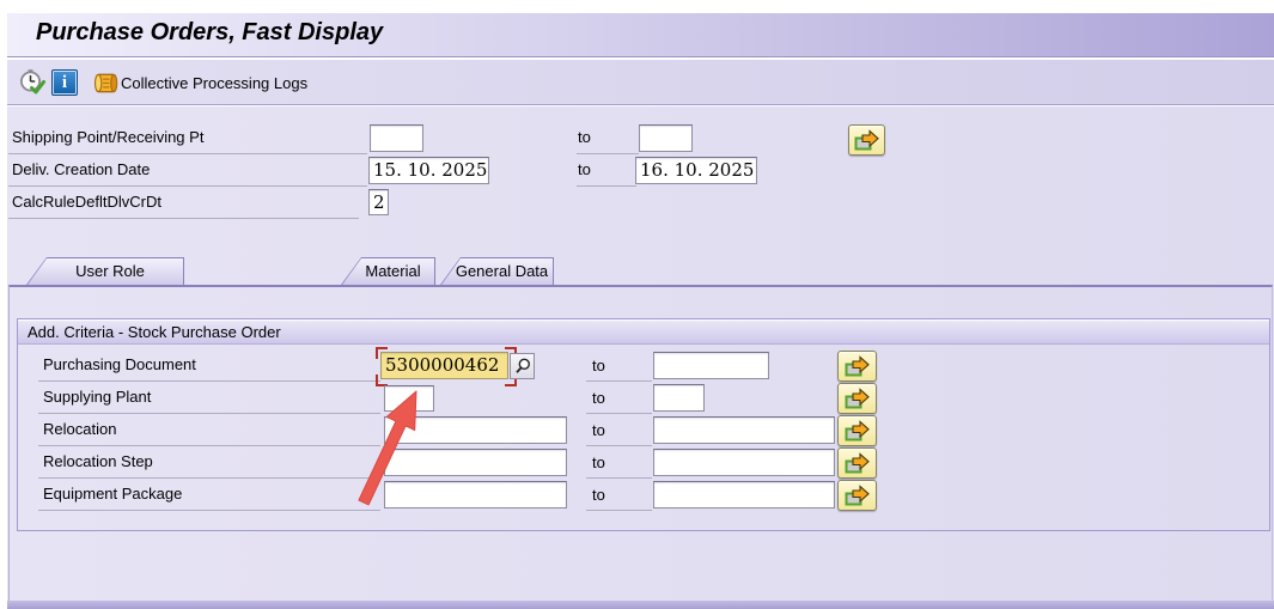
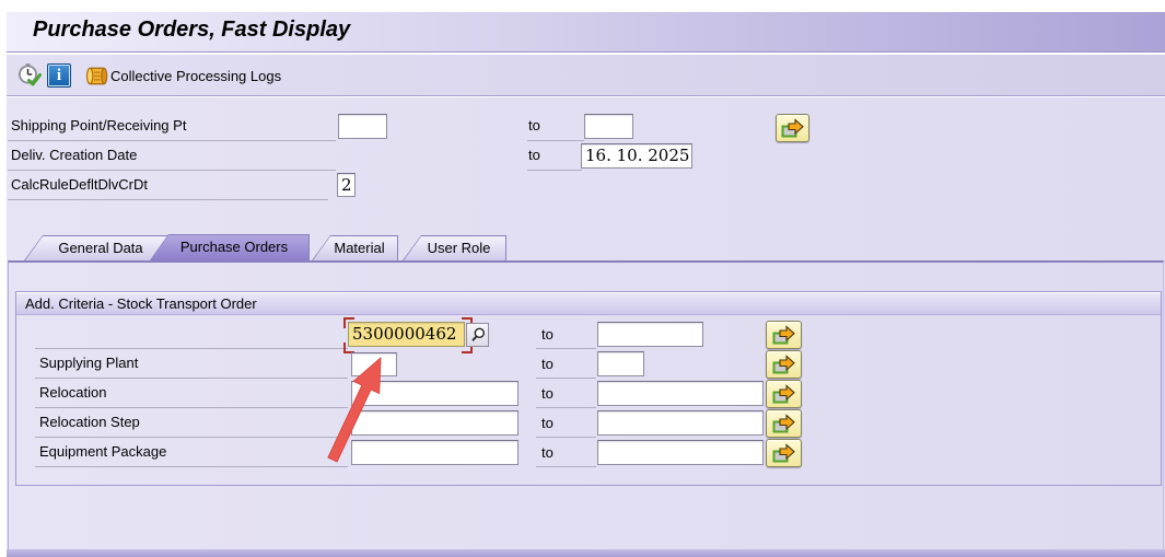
  Purchase Orders, Fast Display
  i
  Collective Processing Logs
  Shipping Point/Receiving Pt
  to
  Deliv. Creation Date
- 15. 10. 2025
  to
  16. 10. 2025
  CalcRuleDefltDlvCrDt
  2
- User Role
+ General Data
+ Purchase Orders
  Material
- General Data
+ User Role
- Add. Criteria - Stock Purchase Order
+ Add. Criteria - Stock Transport Order
- Purchasing Document
  5300000462
  to
  Supplying Plant
  to
  Relocation
  to
  Relocation Step
  to
  Equipment Package
  to
